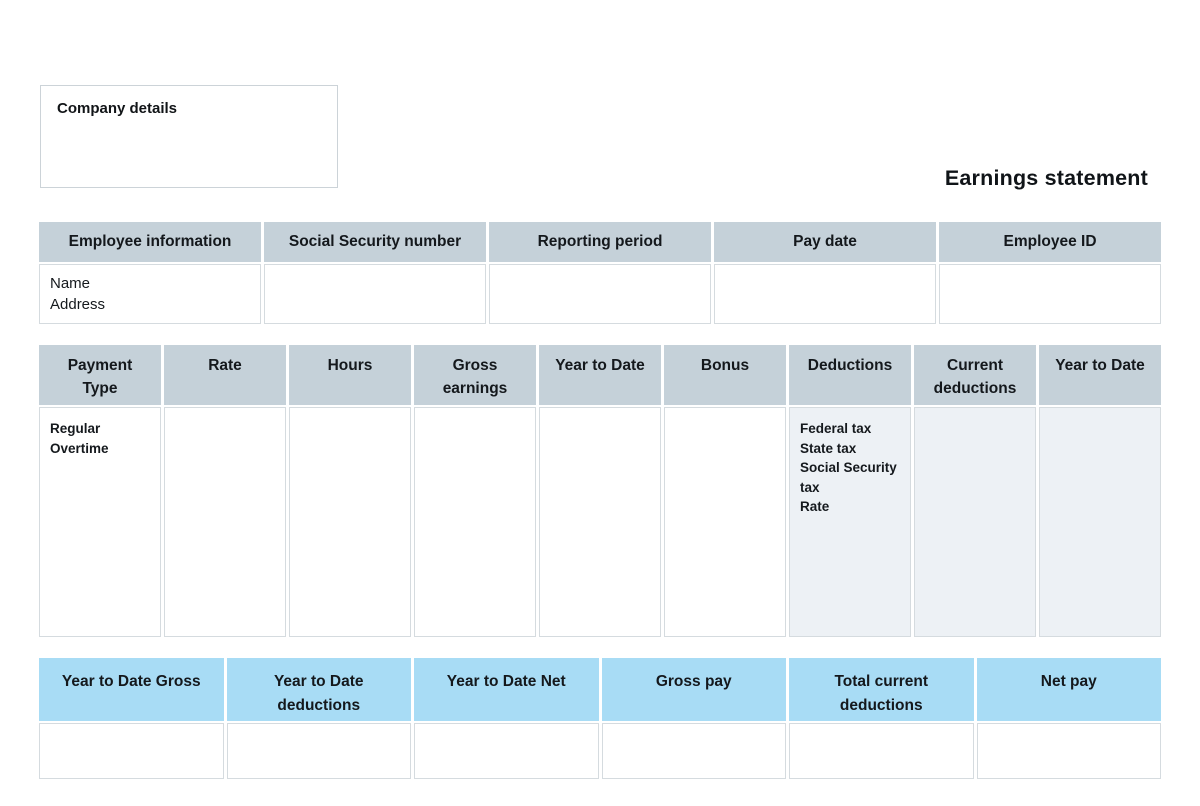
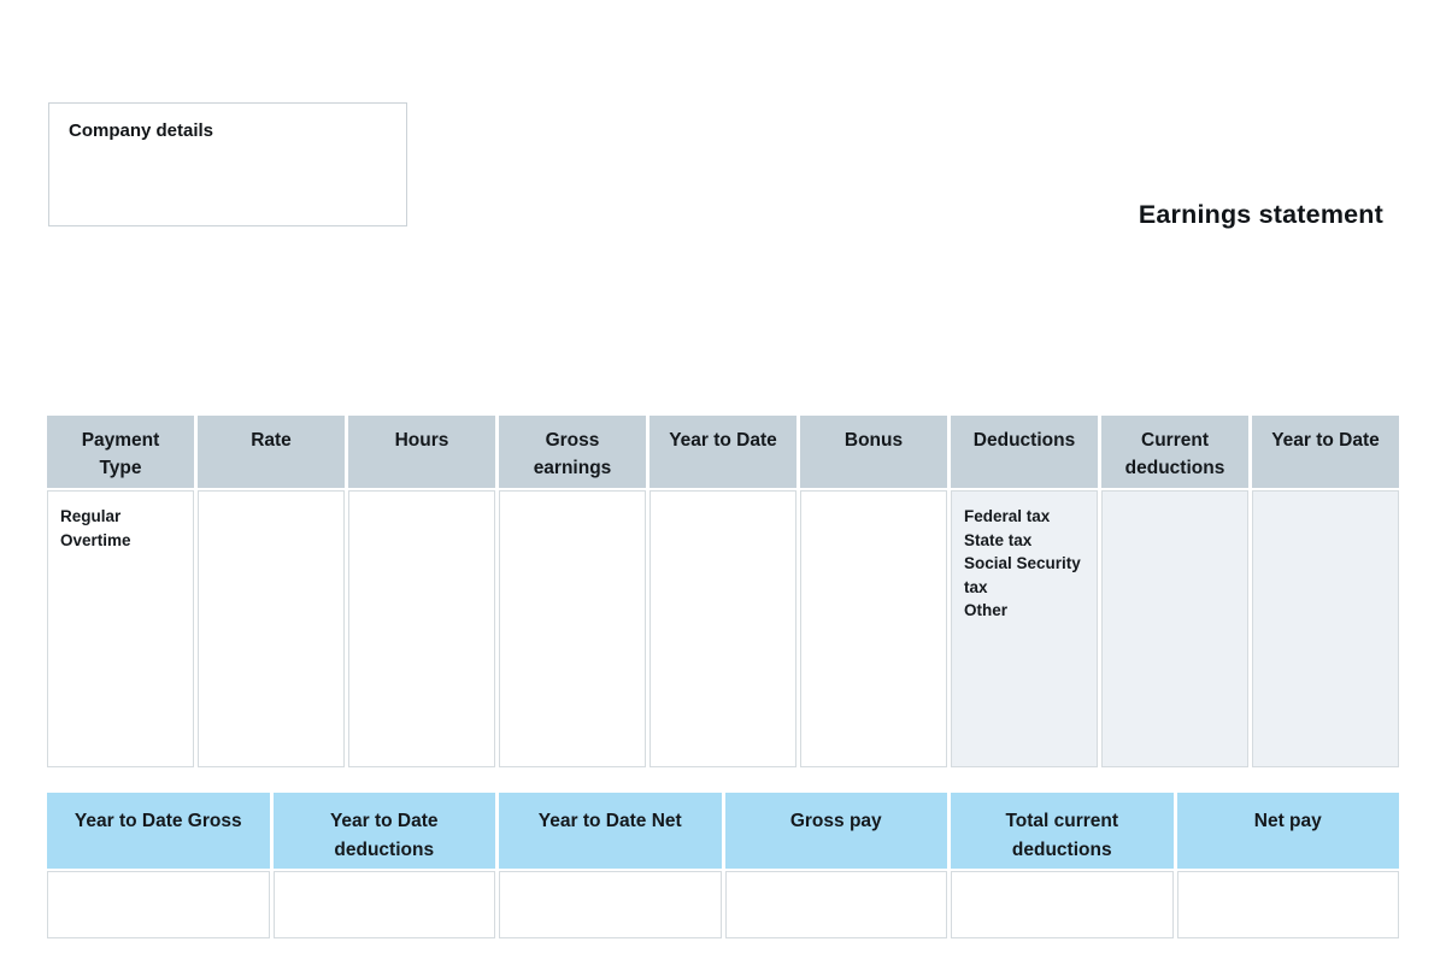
  Company details
  Earnings statement
- Employee information	Social Security number	Reporting period	Pay date	Employee ID
- Name Address
  Payment Type	Rate	Hours	Gross earnings	Year to Date	Bonus	Deductions	Current deductions	Year to Date
- Regular Overtime						Federal tax State tax Social Security tax Rate
+ Regular Overtime						Federal tax State tax Social Security tax Other
  Year to Date Gross	Year to Date deductions	Year to Date Net	Gross pay	Total current deductions	Net pay
